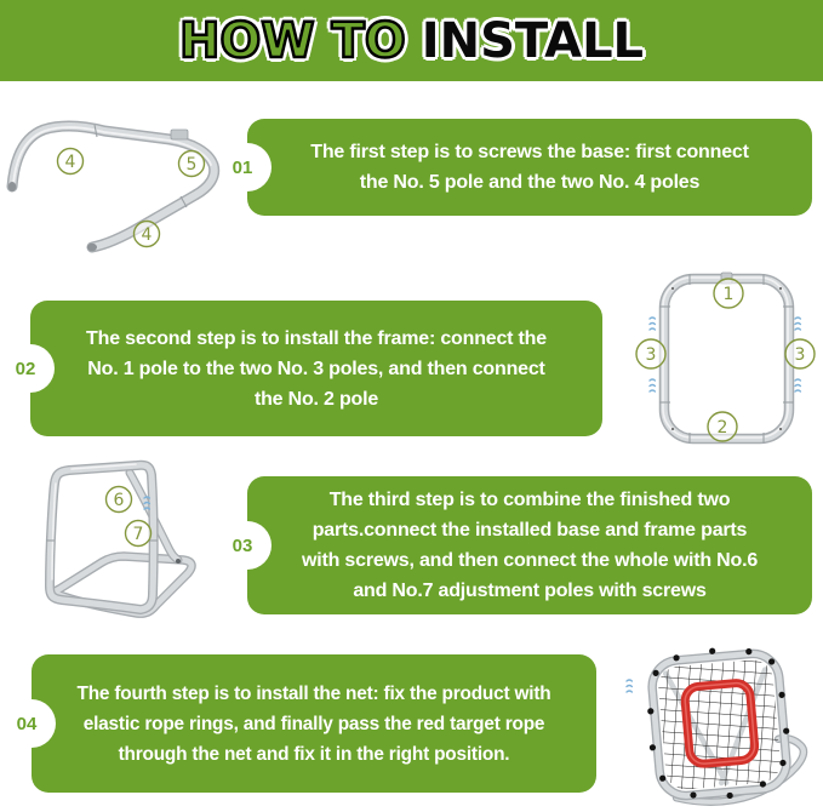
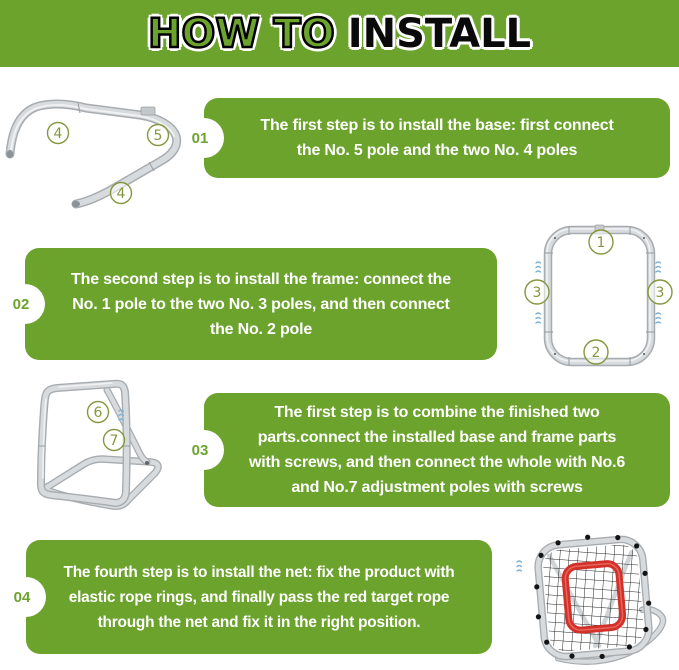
  HOW TO
  INSTALL
  4
  5
  4
- The first step is to screws the base: first connect
+ The first step is to install the base: first connect
  the No. 5 pole and the two No. 4 poles
  01
  The second step is to install the frame: connect the
  No. 1 pole to the two No. 3 poles, and then connect
  the No. 2 pole
  02
  1
  3
  3
  2
  6
  7
- The third step is to combine the finished two
+ The first step is to combine the finished two
  parts.connect the installed base and frame parts
  with screws, and then connect the whole with No.6
  and No.7 adjustment poles with screws
  03
  The fourth step is to install the net: fix the product with
  elastic rope rings, and finally pass the red target rope
  through the net and fix it in the right position.
  04
